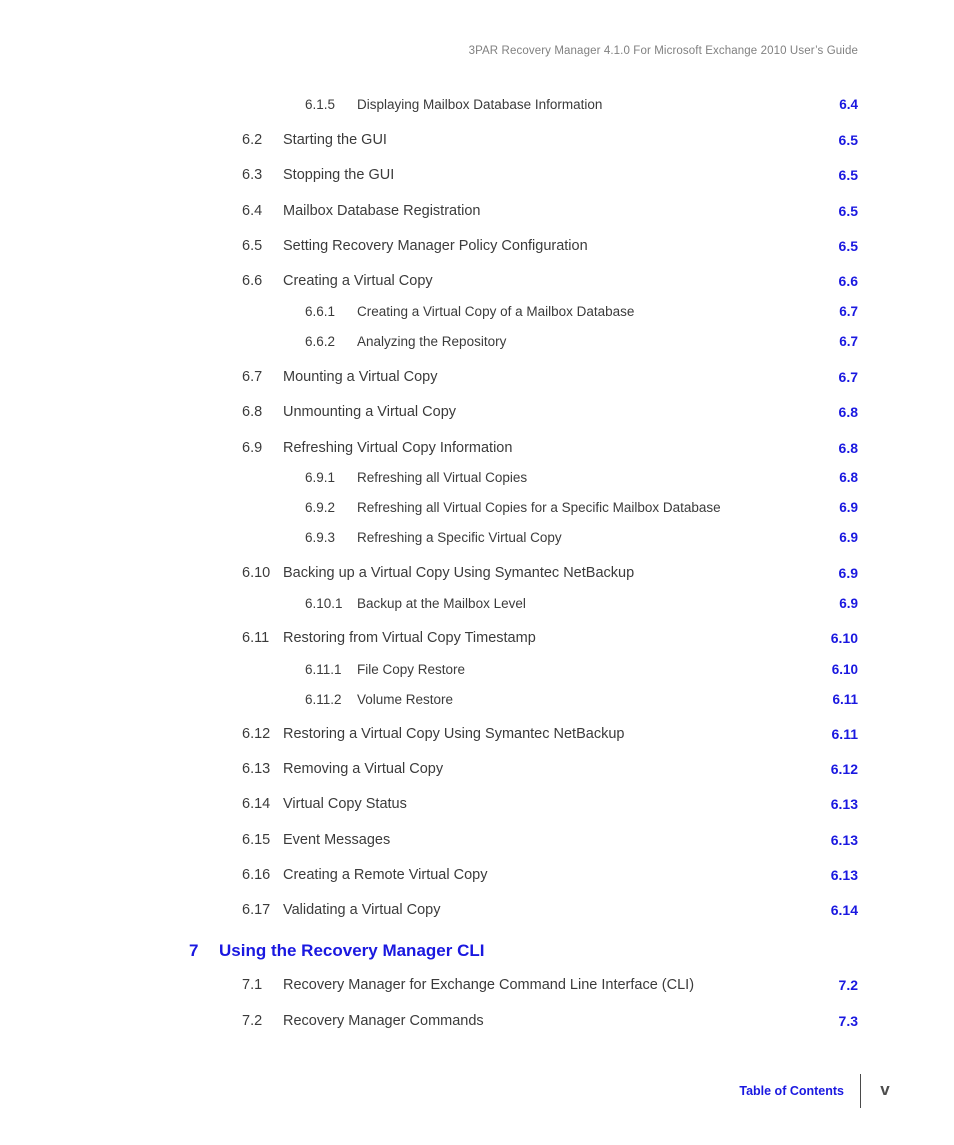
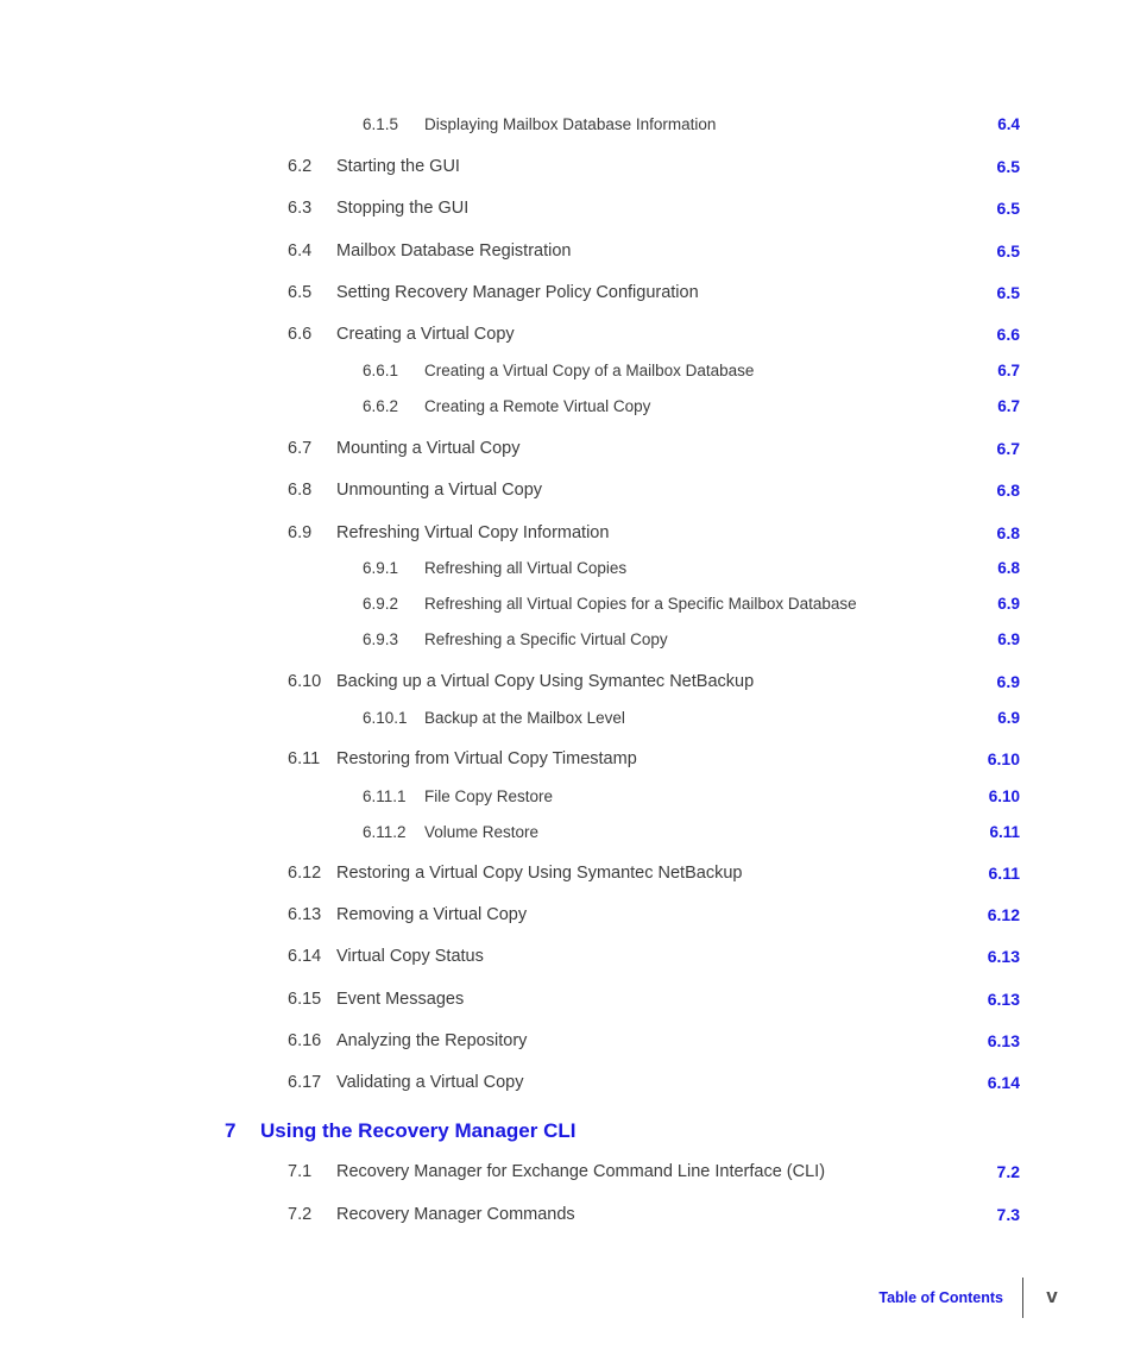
- 3PAR Recovery Manager 4.1.0 For Microsoft Exchange 2010 User’s Guide
  6.1.5
  Displaying Mailbox Database Information
  6.4
  6.2
  Starting the GUI
  6.5
  6.3
  Stopping the GUI
  6.5
  6.4
  Mailbox Database Registration
  6.5
  6.5
  Setting Recovery Manager Policy Configuration
  6.5
  6.6
  Creating a Virtual Copy
  6.6
  6.6.1
  Creating a Virtual Copy of a Mailbox Database
  6.7
  6.6.2
- Analyzing the Repository
+ Creating a Remote Virtual Copy
  6.7
  6.7
  Mounting a Virtual Copy
  6.7
  6.8
  Unmounting a Virtual Copy
  6.8
  6.9
  Refreshing Virtual Copy Information
  6.8
  6.9.1
  Refreshing all Virtual Copies
  6.8
  6.9.2
  Refreshing all Virtual Copies for a Specific Mailbox Database
  6.9
  6.9.3
  Refreshing a Specific Virtual Copy
  6.9
  6.10
  Backing up a Virtual Copy Using Symantec NetBackup
  6.9
  6.10.1
  Backup at the Mailbox Level
  6.9
  6.11
  Restoring from Virtual Copy Timestamp
  6.10
  6.11.1
  File Copy Restore
  6.10
  6.11.2
  Volume Restore
  6.11
  6.12
  Restoring a Virtual Copy Using Symantec NetBackup
  6.11
  6.13
  Removing a Virtual Copy
  6.12
  6.14
  Virtual Copy Status
  6.13
  6.15
  Event Messages
  6.13
  6.16
- Creating a Remote Virtual Copy
+ Analyzing the Repository
  6.13
  6.17
  Validating a Virtual Copy
  6.14
  7
  Using the Recovery Manager CLI
  7.1
  Recovery Manager for Exchange Command Line Interface (CLI)
  7.2
  7.2
  Recovery Manager Commands
  7.3
  Table of Contents
  v
